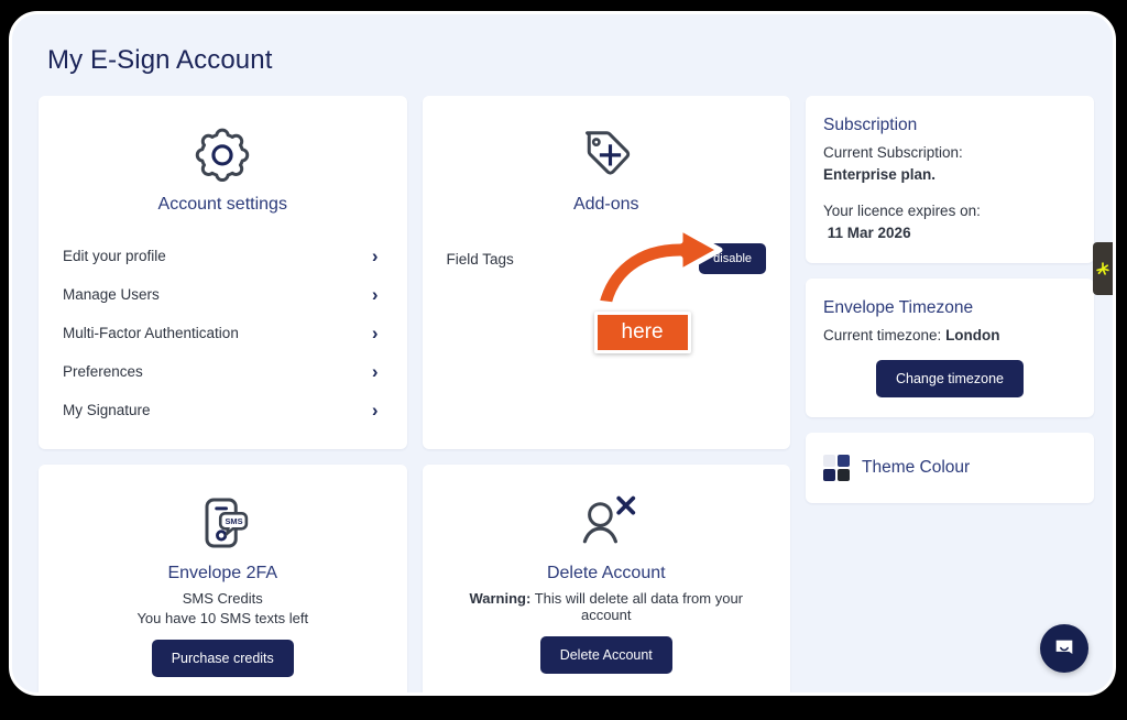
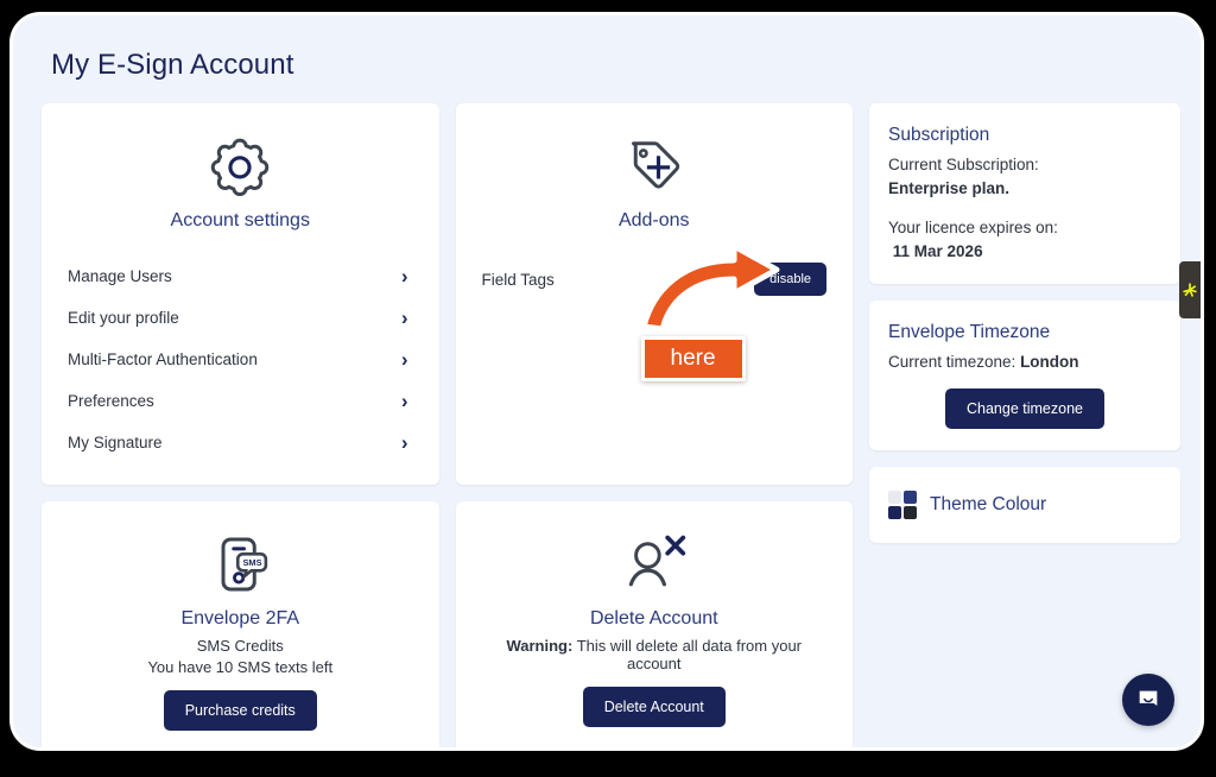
  My E-Sign Account
  Account settings
- Edit your profile
+ Manage Users
  ›
- Manage Users
+ Edit your profile
  ›
  Multi-Factor Authentication
  ›
  Preferences
  ›
  My Signature
  ›
  Add-ons
  Field Tags
  disable
  here
  SMS
  Envelope 2FA
  SMS Credits
  You have 10 SMS texts left
  Purchase credits
  Delete Account
  Warning: This will delete all data from your account
  Delete Account
  Subscription
  Current Subscription:
  Enterprise plan.
  Your licence expires on:
  11 Mar 2026
  Envelope Timezone
  Current timezone: London
  Change timezone
  Theme Colour
